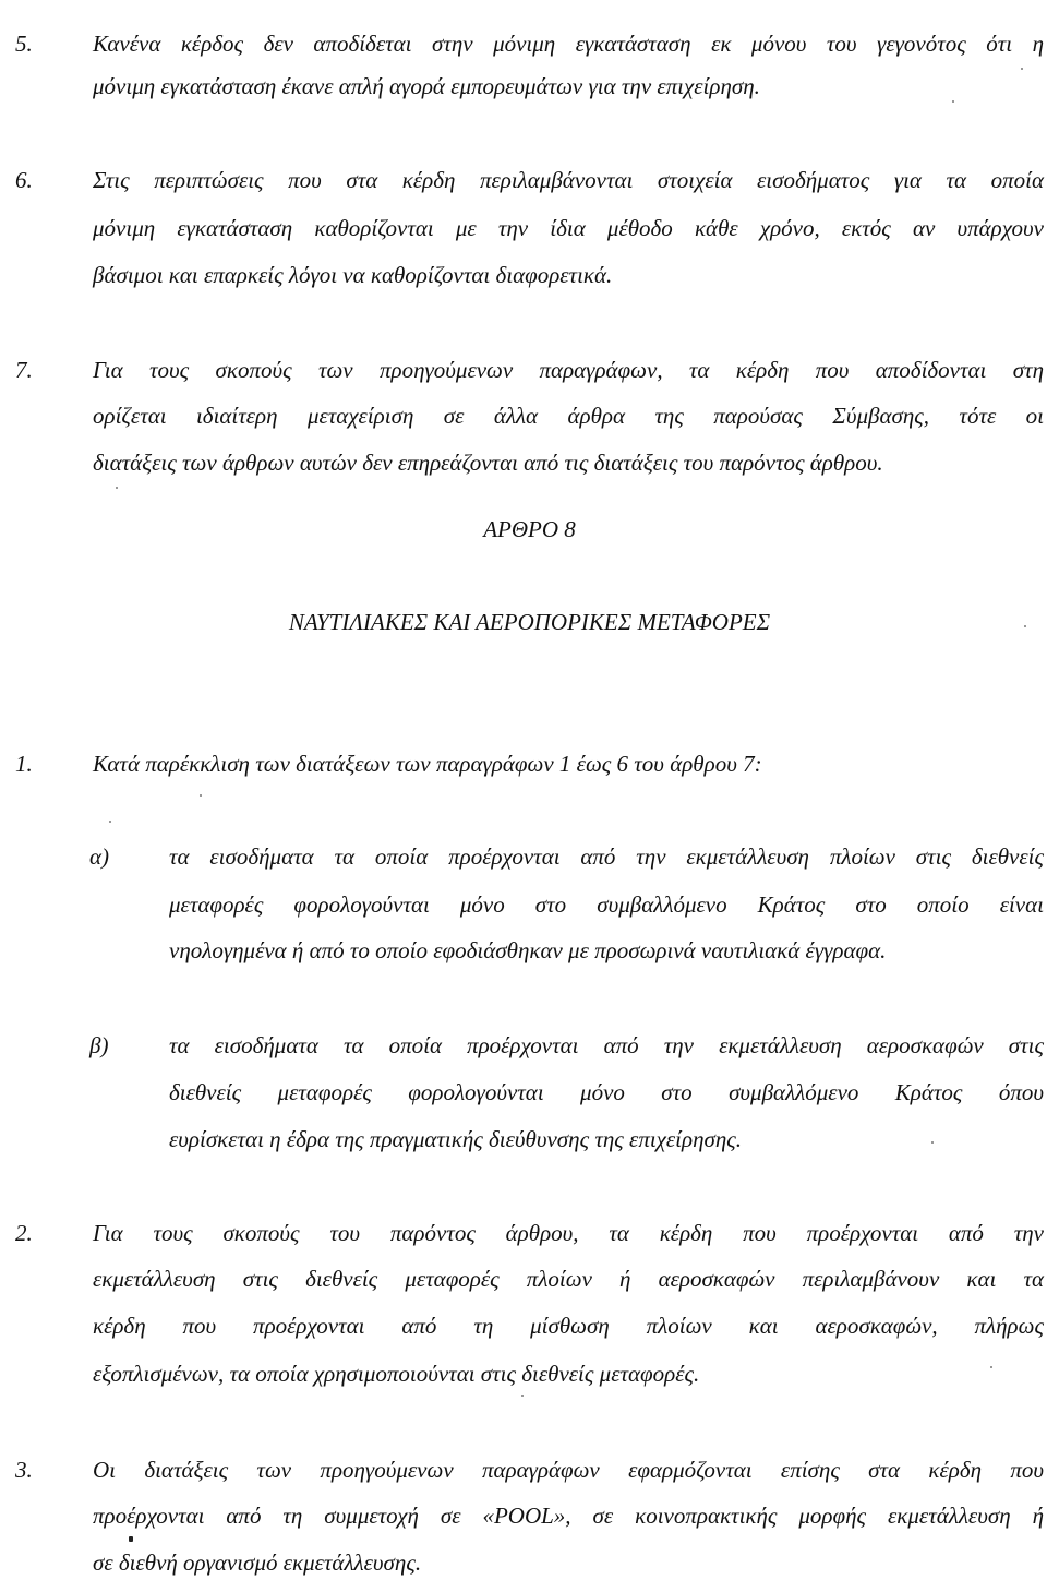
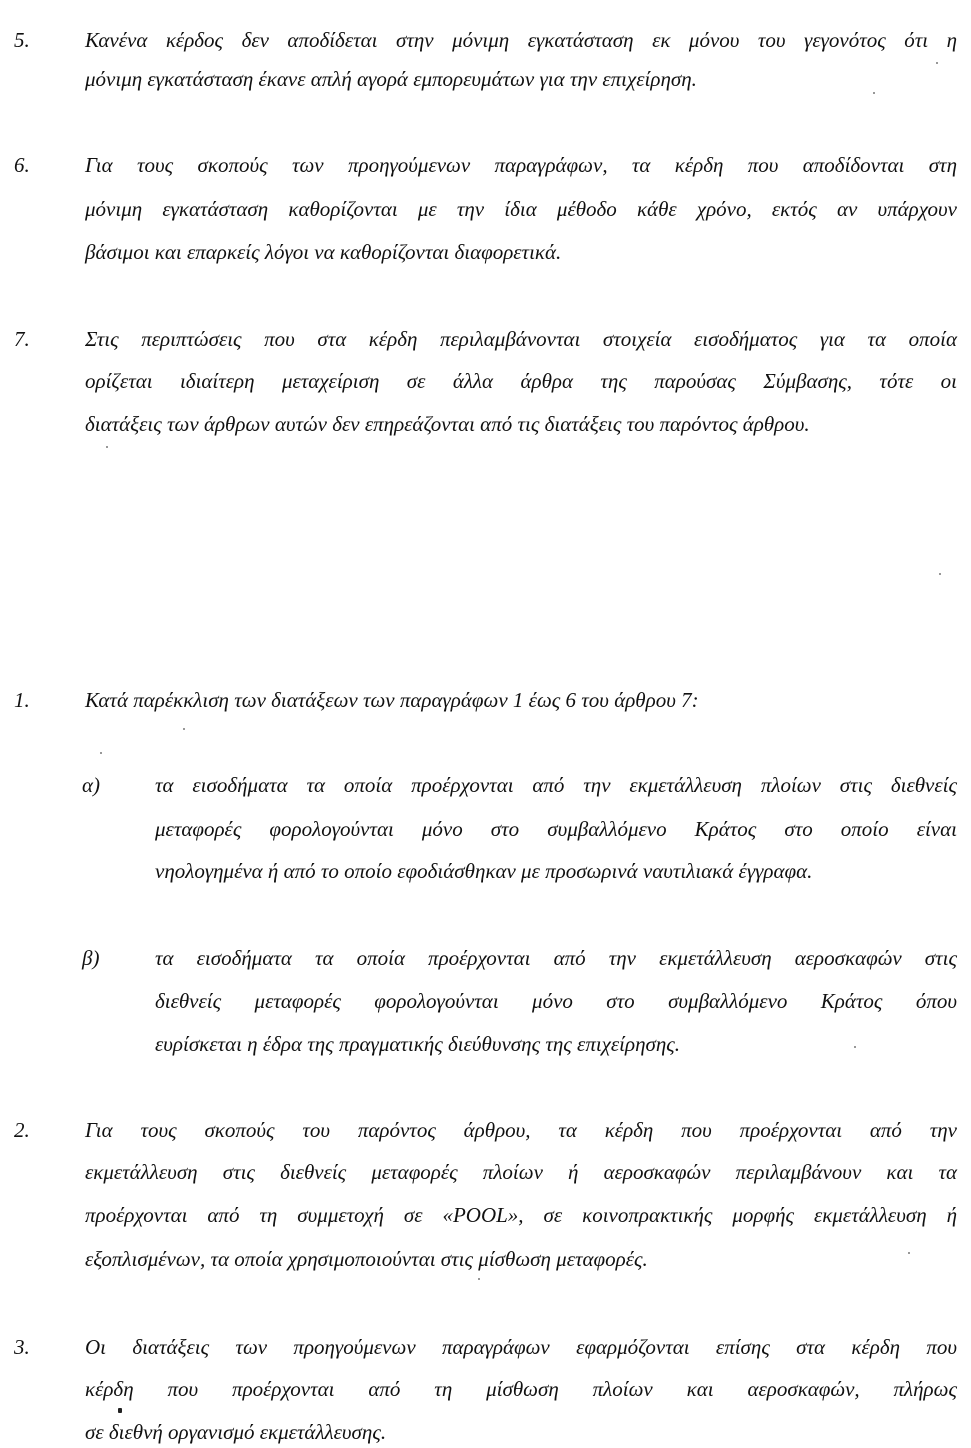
  5.
  Κανένα κέρδος δεν αποδίδεται στην μόνιμη εγκατάσταση εκ μόνου του γεγονότος ότι η
  μόνιμη εγκατάσταση έκανε απλή αγορά εμπορευμάτων για την επιχείρηση.
  6.
- Στις περιπτώσεις που στα κέρδη περιλαμβάνονται στοιχεία εισοδήματος για τα οποία
+ Για τους σκοπούς των προηγούμενων παραγράφων, τα κέρδη που αποδίδονται στη
  μόνιμη εγκατάσταση καθορίζονται με την ίδια μέθοδο κάθε χρόνο, εκτός αν υπάρχουν
  βάσιμοι και επαρκείς λόγοι να καθορίζονται διαφορετικά.
  7.
- Για τους σκοπούς των προηγούμενων παραγράφων, τα κέρδη που αποδίδονται στη
+ Στις περιπτώσεις που στα κέρδη περιλαμβάνονται στοιχεία εισοδήματος για τα οποία
  ορίζεται ιδιαίτερη μεταχείριση σε άλλα άρθρα της παρούσας Σύμβασης, τότε οι
  διατάξεις των άρθρων αυτών δεν επηρεάζονται από τις διατάξεις του παρόντος άρθρου.
- ΑΡΘΡΟ 8
- ΝΑΥΤΙΛΙΑΚΕΣ ΚΑΙ ΑΕΡΟΠΟΡΙΚΕΣ ΜΕΤΑΦΟΡΕΣ
  1.
  Κατά παρέκκλιση των διατάξεων των παραγράφων 1 έως 6 του άρθρου 7:
  α)
  τα εισοδήματα τα οποία προέρχονται από την εκμετάλλευση πλοίων στις διεθνείς
  μεταφορές φορολογούνται μόνο στο συμβαλλόμενο Κράτος στο οποίο είναι
  νηολογημένα ή από το οποίο εφοδιάσθηκαν με προσωρινά ναυτιλιακά έγγραφα.
  β)
  τα εισοδήματα τα οποία προέρχονται από την εκμετάλλευση αεροσκαφών στις
  διεθνείς μεταφορές φορολογούνται μόνο στο συμβαλλόμενο Κράτος όπου
  ευρίσκεται η έδρα της πραγματικής διεύθυνσης της επιχείρησης.
  2.
  Για τους σκοπούς του παρόντος άρθρου, τα κέρδη που προέρχονται από την
  εκμετάλλευση στις διεθνείς μεταφορές πλοίων ή αεροσκαφών περιλαμβάνουν και τα
- κέρδη που προέρχονται από τη μίσθωση πλοίων και αεροσκαφών, πλήρως
+ προέρχονται από τη συμμετοχή σε «POOL», σε κοινοπρακτικής μορφής εκμετάλλευση ή
- εξοπλισμένων, τα οποία χρησιμοποιούνται στις διεθνείς μεταφορές.
+ εξοπλισμένων, τα οποία χρησιμοποιούνται στις μίσθωση μεταφορές.
  3.
  Οι διατάξεις των προηγούμενων παραγράφων εφαρμόζονται επίσης στα κέρδη που
- προέρχονται από τη συμμετοχή σε «POOL», σε κοινοπρακτικής μορφής εκμετάλλευση ή
+ κέρδη που προέρχονται από τη μίσθωση πλοίων και αεροσκαφών, πλήρως
  σε διεθνή οργανισμό εκμετάλλευσης.
